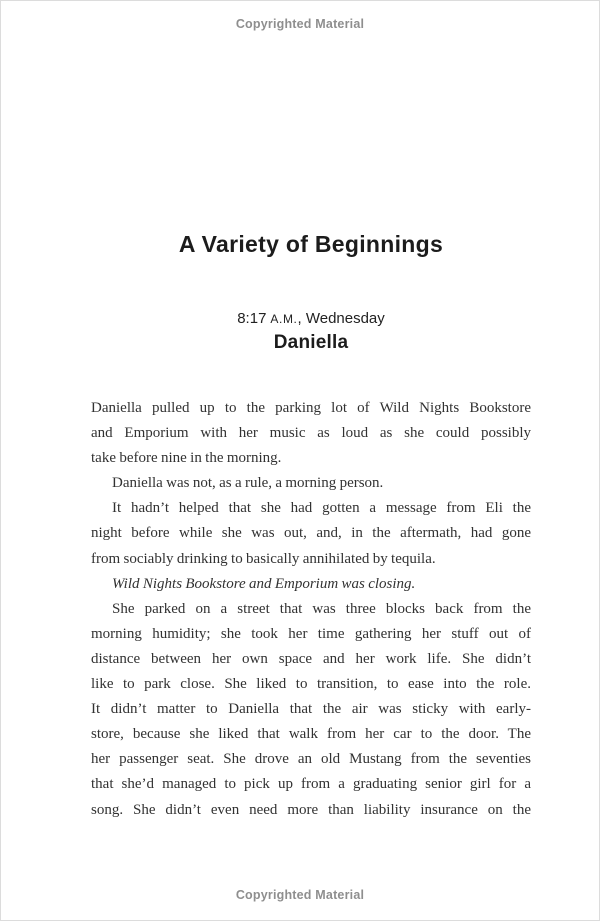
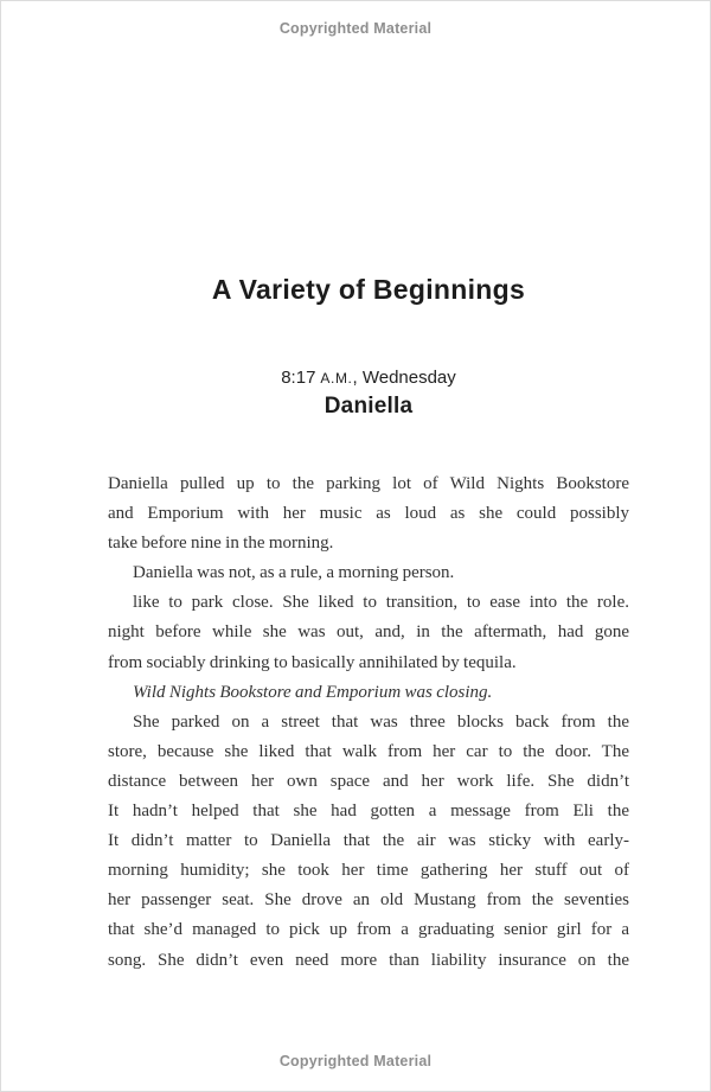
  Copyrighted Material
  A Variety of Beginnings
  8:17 A.M., Wednesday
  Daniella
  Daniella pulled up to the parking lot of Wild Nights Bookstore
  and Emporium with her music as loud as she could possibly
  take before nine in the morning.
  Daniella was not, as a rule, a morning person.
- It hadn’t helped that she had gotten a message from Eli the
+ like to park close. She liked to transition, to ease into the role.
  night before while she was out, and, in the aftermath, had gone
  from sociably drinking to basically annihilated by tequila.
  Wild Nights Bookstore and Emporium was closing.
  She parked on a street that was three blocks back from the
- morning humidity; she took her time gathering her stuff out of
+ store, because she liked that walk from her car to the door. The
  distance between her own space and her work life. She didn’t
- like to park close. She liked to transition, to ease into the role.
+ It hadn’t helped that she had gotten a message from Eli the
  It didn’t matter to Daniella that the air was sticky with early-
- store, because she liked that walk from her car to the door. The
+ morning humidity; she took her time gathering her stuff out of
  her passenger seat. She drove an old Mustang from the seventies
  that she’d managed to pick up from a graduating senior girl for a
  song. She didn’t even need more than liability insurance on the
  Copyrighted Material
